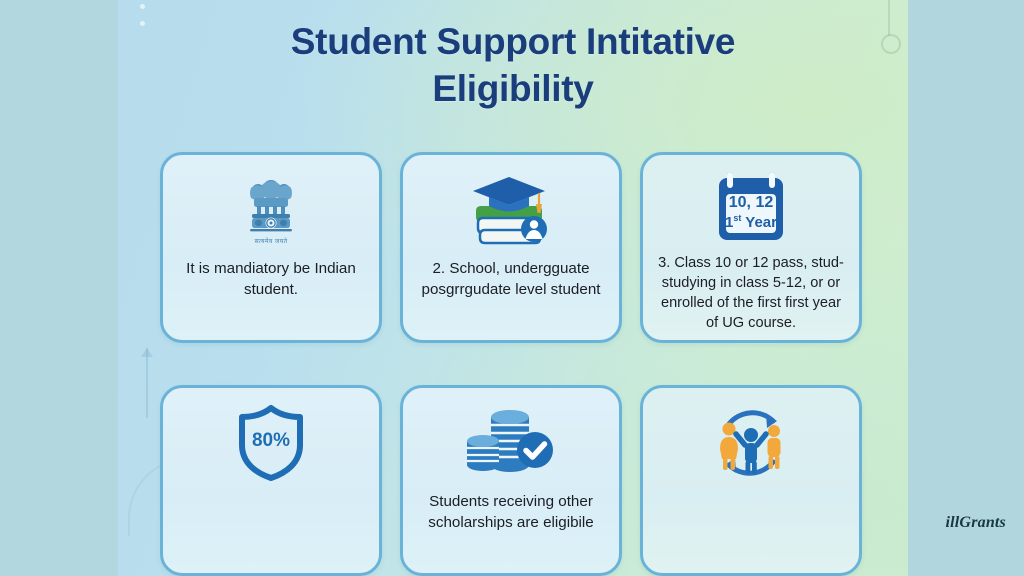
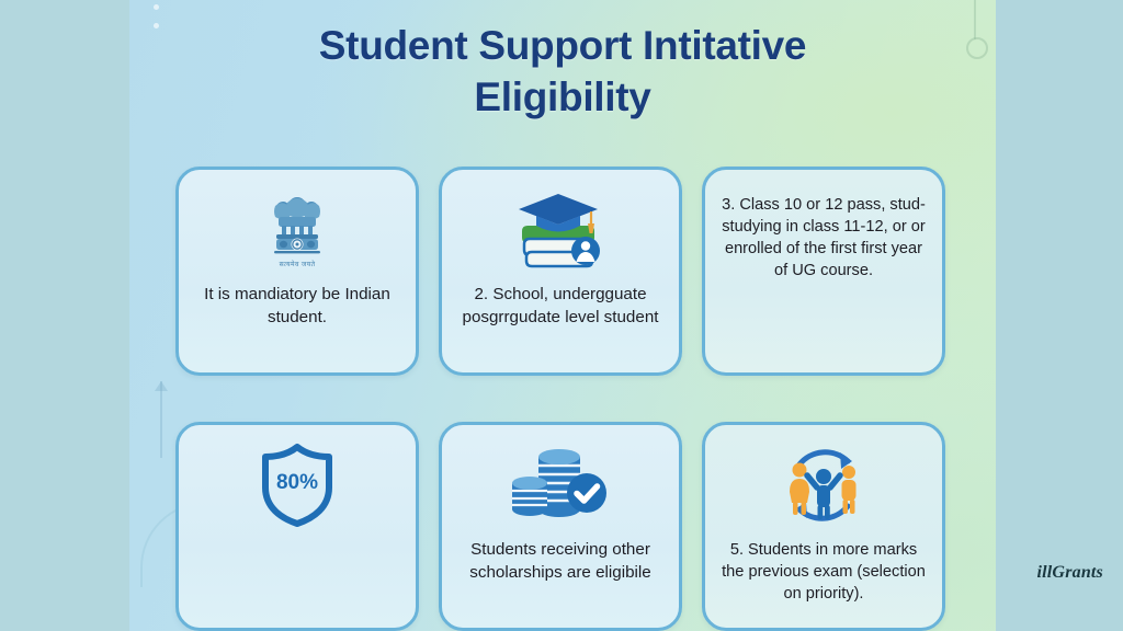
  Student Support Intitative
  Eligibility
  It is mandiatory be Indian student.
  2. School, undergguate posgrrgudate level student
- 10, 12
- 1st Year
- 3. Class 10 or 12 pass, stud-studying in class 5-12, or or enrolled of the first first year of UG course.
+ 3. Class 10 or 12 pass, stud-studying in class 11-12, or or enrolled of the first first year of UG course.
  80%
  Students receiving other scholarships are eligibile
+ 5. Students in more marks the previous exam (selection on priority).
  illGrants
